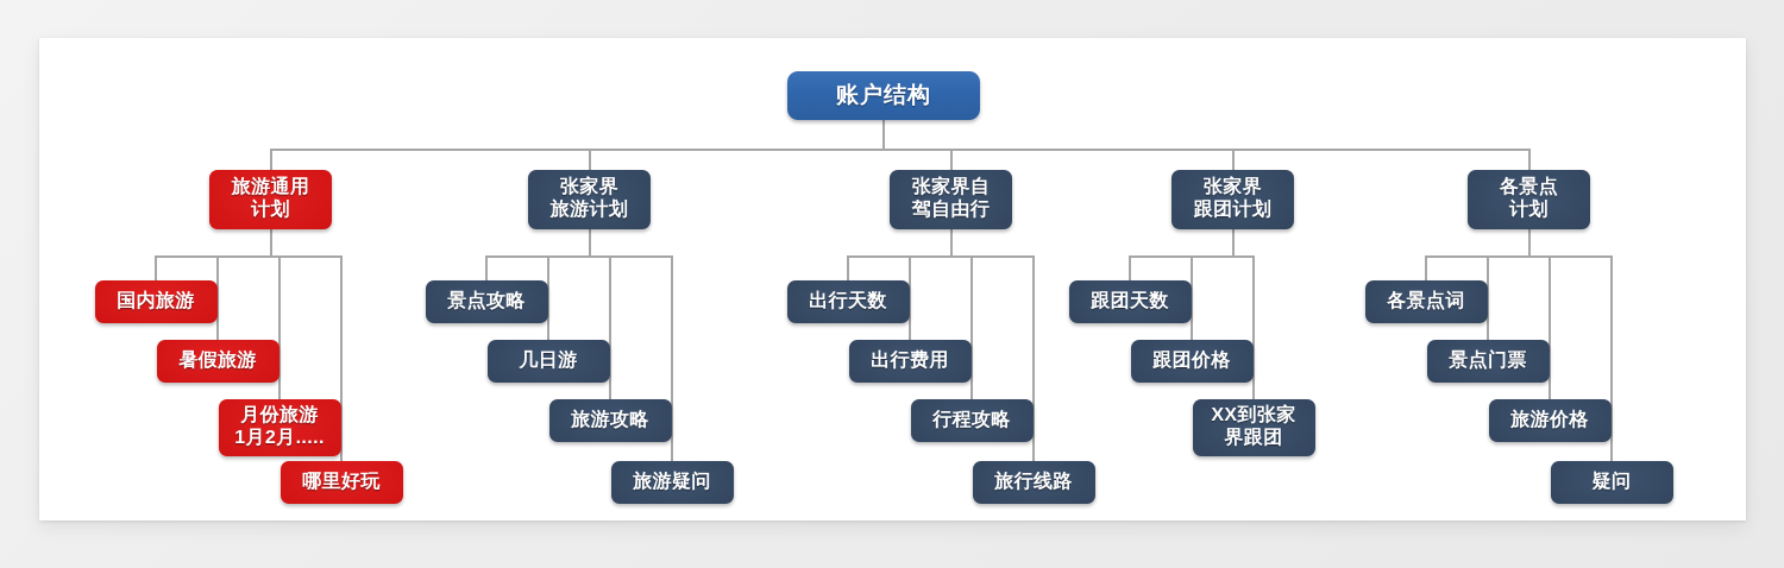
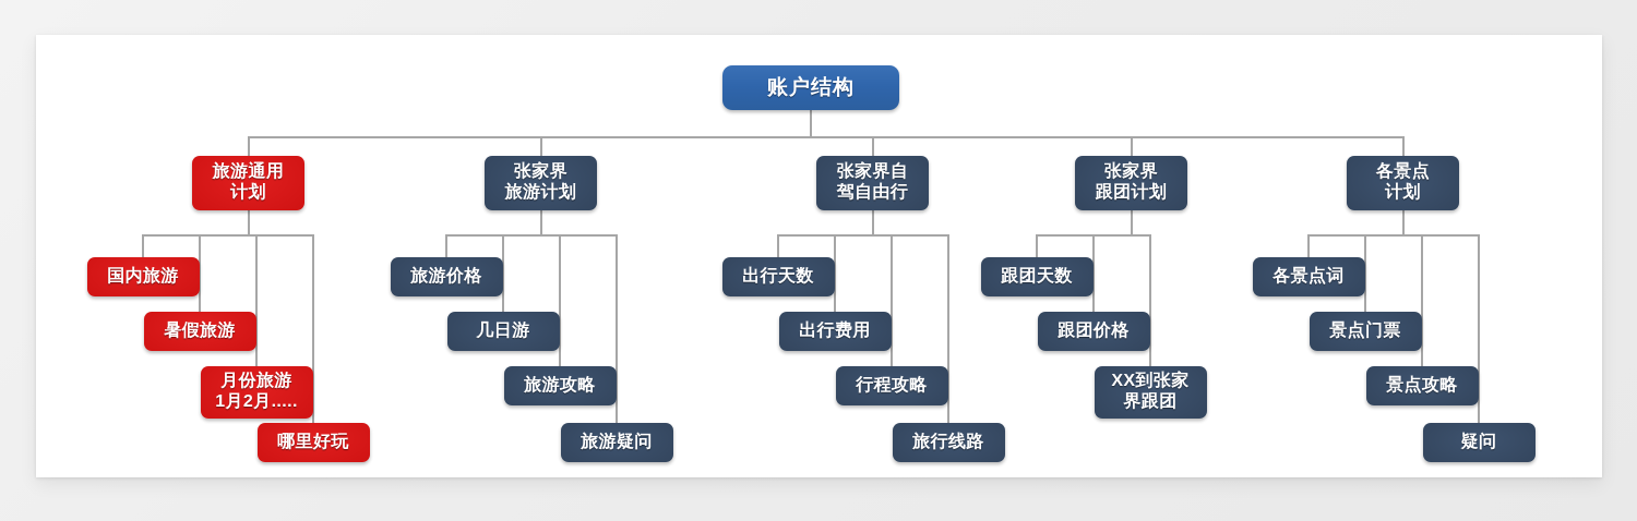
  账户结构
  旅游通用
  计划
  国内旅游
  暑假旅游
  月份旅游
  1月2月.....
  哪里好玩
  张家界
  旅游计划
- 景点攻略
+ 旅游价格
  几日游
  旅游攻略
  旅游疑问
  张家界自
  驾自由行
  出行天数
  出行费用
  行程攻略
  旅行线路
  张家界
  跟团计划
  跟团天数
  跟团价格
  XX到张家
  界跟团
  各景点
  计划
  各景点词
  景点门票
- 旅游价格
+ 景点攻略
  疑问
